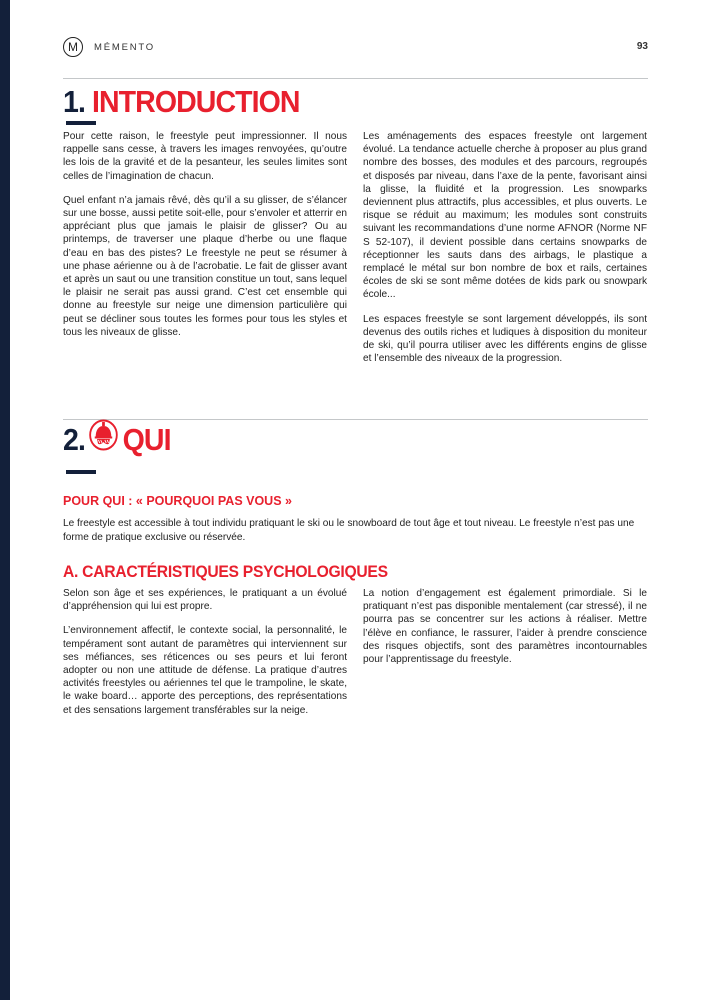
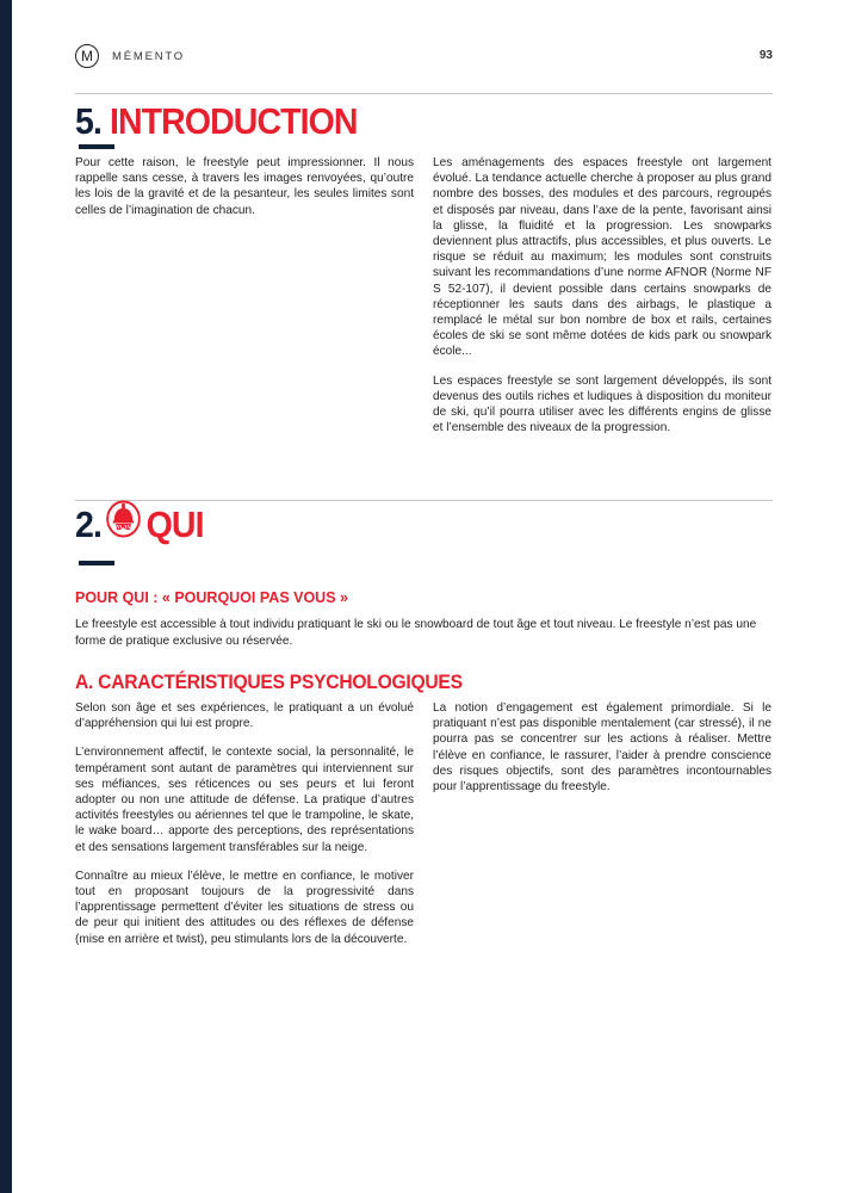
  M
  MÉMENTO
  93
- 1. INTRODUCTION
+ 5. INTRODUCTION
  Pour cette raison, le freestyle peut impressionner. Il nous rappelle sans cesse, à travers les images renvoyées, qu’outre les lois de la gravité et de la pesanteur, les seules limites sont celles de l’imagination de chacun.
- Quel enfant n’a jamais rêvé, dès qu’il a su glisser, de s’élancer sur une bosse, aussi petite soit-elle, pour s’envoler et atterrir en appréciant plus que jamais le plaisir de glisser? Ou au printemps, de traverser une plaque d’herbe ou une flaque d’eau en bas des pistes? Le freestyle ne peut se résumer à une phase aérienne ou à de l’acrobatie. Le fait de glisser avant et après un saut ou une transition constitue un tout, sans lequel le plaisir ne serait pas aussi grand. C’est cet ensemble qui donne au freestyle sur neige une dimension particulière qui peut se décliner sous toutes les formes pour tous les styles et tous les niveaux de glisse.
  Les aménagements des espaces freestyle ont largement évolué. La tendance actuelle cherche à proposer au plus grand nombre des bosses, des modules et des parcours, regroupés et disposés par niveau, dans l’axe de la pente, favorisant ainsi la glisse, la fluidité et la progression. Les snowparks deviennent plus attractifs, plus accessibles, et plus ouverts. Le risque se réduit au maximum; les modules sont construits suivant les recommandations d’une norme AFNOR (Norme NF S 52-107), il devient possible dans certains snowparks de réceptionner les sauts dans des airbags, le plastique a remplacé le métal sur bon nombre de box et rails, certaines écoles de ski se sont même dotées de kids park ou snowpark école...
  Les espaces freestyle se sont largement développés, ils sont devenus des outils riches et ludiques à disposition du moniteur de ski, qu’il pourra utiliser avec les différents engins de glisse et l’ensemble des niveaux de la progression.
  2. QUI
  POUR QUI : « POURQUOI PAS VOUS »
  Le freestyle est accessible à tout individu pratiquant le ski ou le snowboard de tout âge et tout niveau. Le freestyle n’est pas une forme de pratique exclusive ou réservée.
  A. CARACTÉRISTIQUES PSYCHOLOGIQUES
  Selon son âge et ses expériences, le pratiquant a un évolué d’appréhension qui lui est propre.
  L’environnement affectif, le contexte social, la personnalité, le tempérament sont autant de paramètres qui interviennent sur ses méfiances, ses réticences ou ses peurs et lui feront adopter ou non une attitude de défense. La pratique d’autres activités freestyles ou aériennes tel que le trampoline, le skate, le wake board… apporte des perceptions, des représentations et des sensations largement transférables sur la neige.
+ Connaître au mieux l’élève, le mettre en confiance, le motiver tout en proposant toujours de la progressivité dans l’apprentissage permettent d’éviter les situations de stress ou de peur qui initient des attitudes ou des réflexes de défense (mise en arrière et twist), peu stimulants lors de la découverte.
  La notion d’engagement est également primordiale. Si le pratiquant n’est pas disponible mentalement (car stressé), il ne pourra pas se concentrer sur les actions à réaliser. Mettre l’élève en confiance, le rassurer, l’aider à prendre conscience des risques objectifs, sont des paramètres incontournables pour l’apprentissage du freestyle.
